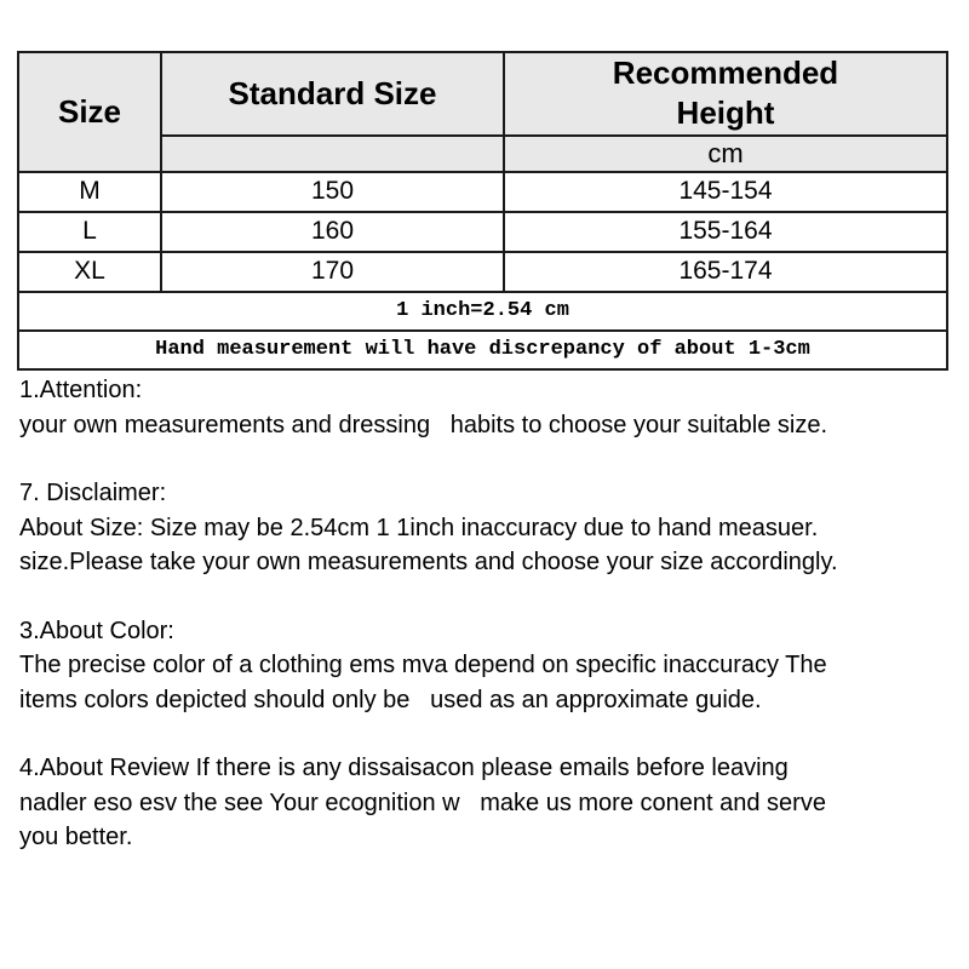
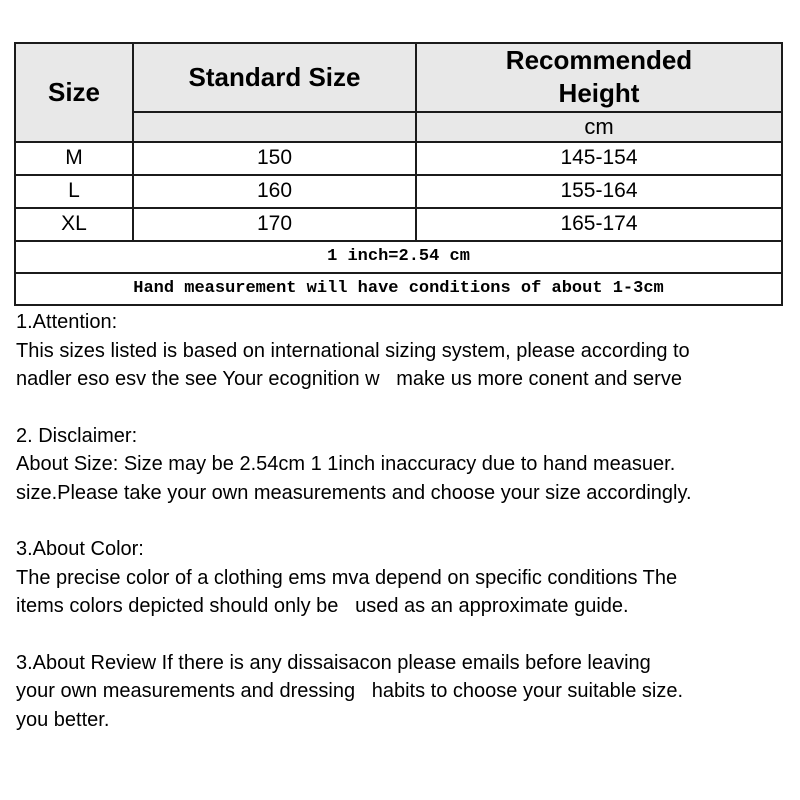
  Size	Standard Size	Recommended Height
  	cm
  M	150	145-154
  L	160	155-164
  XL	170	165-174
  1 inch=2.54 cm
- Hand measurement will have discrepancy of about 1-3cm
+ Hand measurement will have conditions of about 1-3cm
  1.Attention:
+ This sizes listed is based on international sizing system, please according to
- your own measurements and dressing habits to choose your suitable size.
+ nadler eso esv the see Your ecognition w make us more conent and serve
- 7. Disclaimer:
+ 2. Disclaimer:
  About Size: Size may be 2.54cm 1 1inch inaccuracy due to hand measuer.
  size.Please take your own measurements and choose your size accordingly.
  3.About Color:
- The precise color of a clothing ems mva depend on specific inaccuracy The
+ The precise color of a clothing ems mva depend on specific conditions The
  items colors depicted should only be used as an approximate guide.
- 4.About Review If there is any dissaisacon please emails before leaving
+ 3.About Review If there is any dissaisacon please emails before leaving
- nadler eso esv the see Your ecognition w make us more conent and serve
+ your own measurements and dressing habits to choose your suitable size.
  you better.
